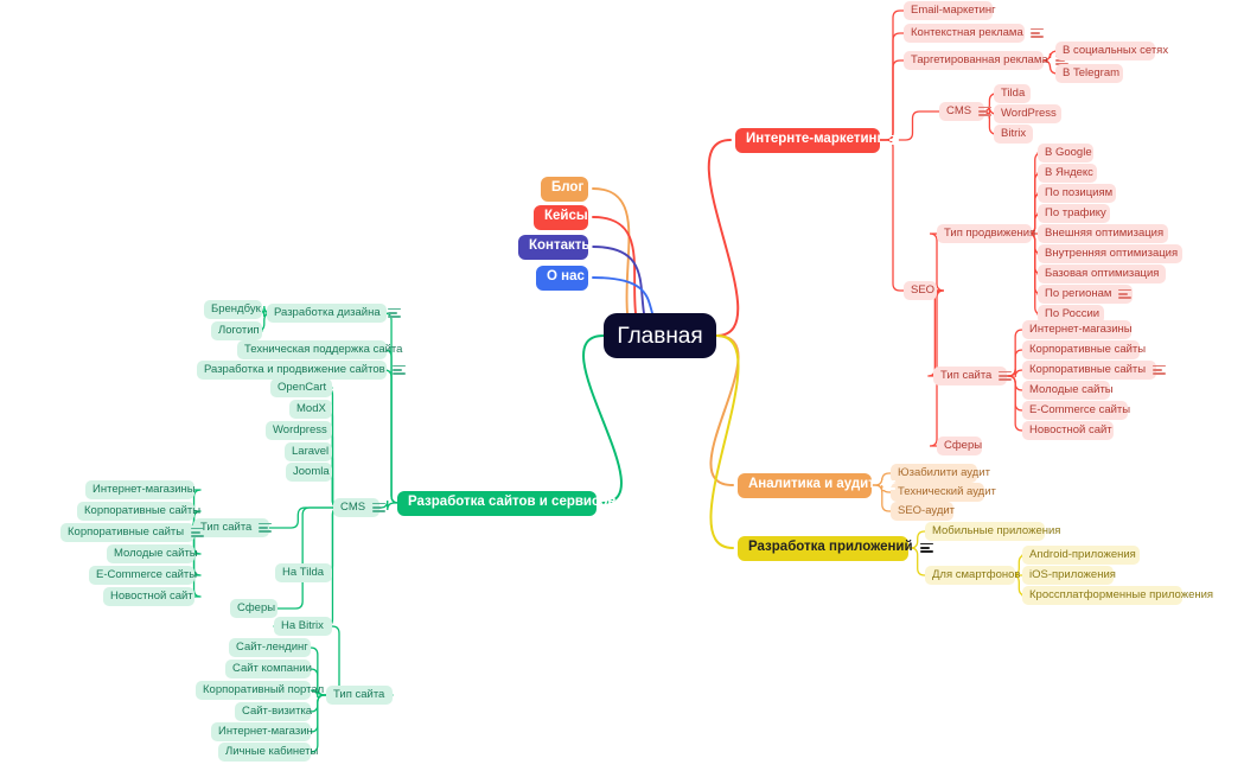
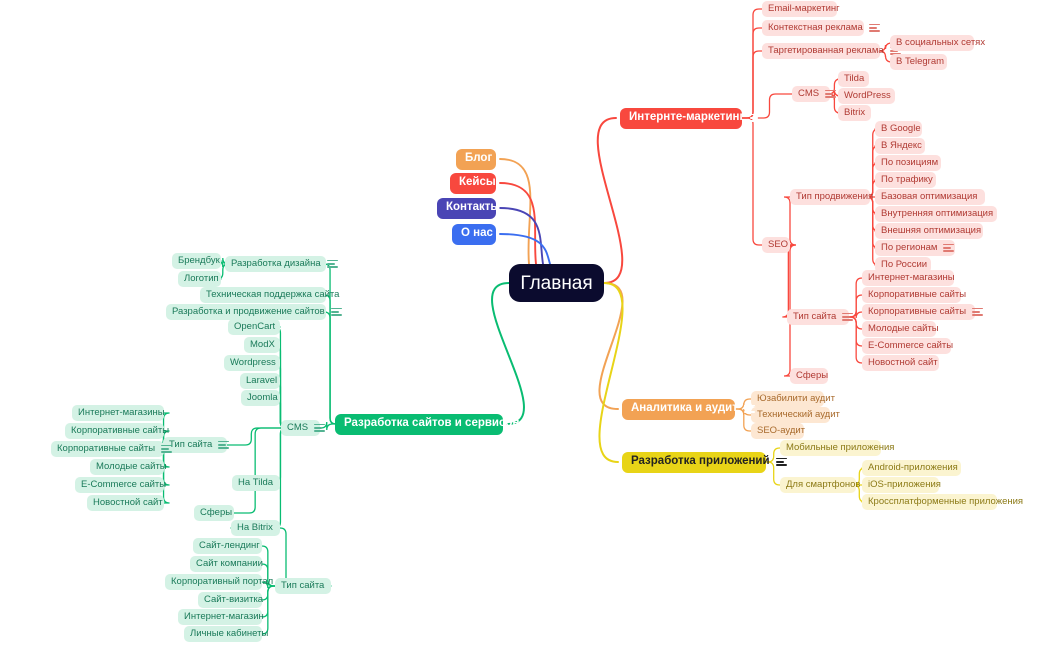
  Главная
  Блог
  Кейсы
  Контакты
  О нас
  Интернте-маркетинг
  Email-маркетинг
  Контекстная реклама
  Таргетированная реклама
  В социальных сетях
  В Telegram
  CMS
  Tilda
  WordPress
  Bitrix
  SEO
  Тип продвижения
  В Google
  В Яндекс
  По позициям
  По трафику
- Внешняя оптимизация
+ Базовая оптимизация
  Внутренняя оптимизация
- Базовая оптимизация
+ Внешняя оптимизация
  По регионам
  По России
  Тип сайта
  Интернет-магазины
  Корпоративные сайты
  Корпоративные сайты
  Молодые сайты
  E-Commerce сайты
  Новостной сайт
  Сферы
  Аналитика и аудит
  Юзабилити аудит
  Технический аудит
  SEO-аудит
  Разработка приложений
  Мобильные приложения
  Для смартфонов
  Android-приложения
  iOS-приложения
  Кроссплатформенные приложения
  Разработка сайтов и сервисов
  Разработка дизайна
  Брендбук
  Логотип
  Техническая поддержка сайта
  Разработка и продвижение сайтов
  CMS
  OpenCart
  ModX
  Wordpress
  Laravel
  Joomla
  ип сайта
  Интернет-магазины
  Корпоративные сайты
  Корпоративные сайты
  Молодые сайты
  E-Commerce сайты
  Новостной сайт
  На Tilda
  Сферы
  На Bitrix
  Тип сайта
  Сайт-лендинг
  Сайт компании
  Корпоративный портал
  Сайт-визитка
  Интернет-магазин
  Личные кабинеты
